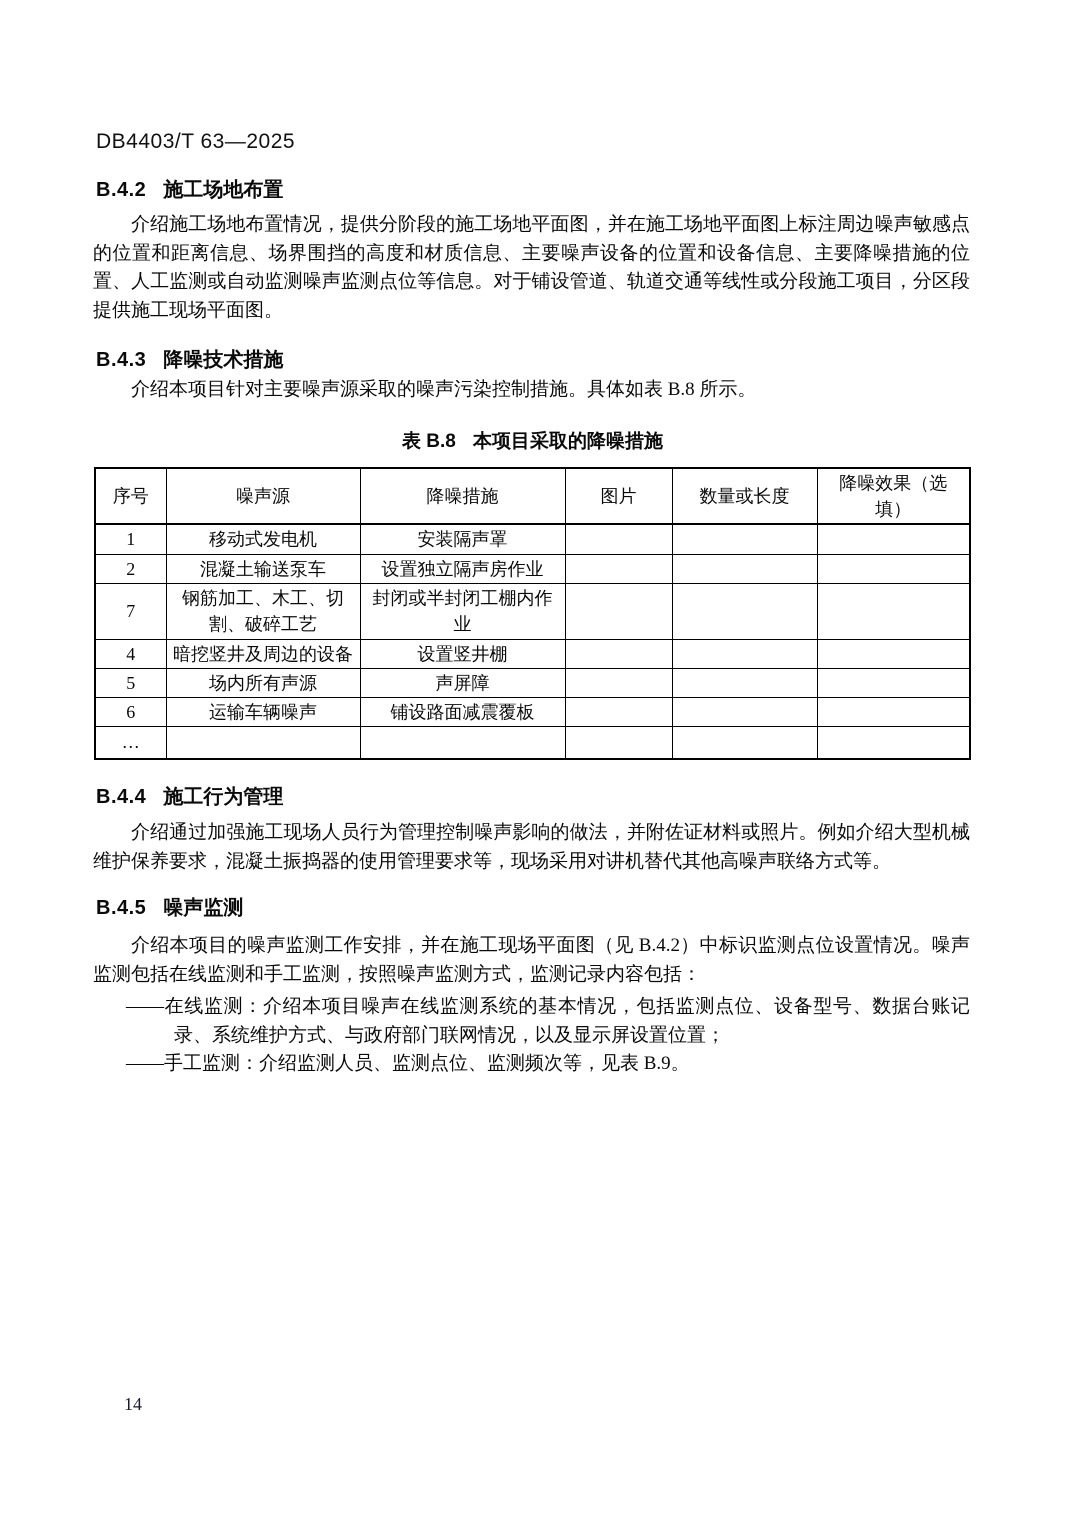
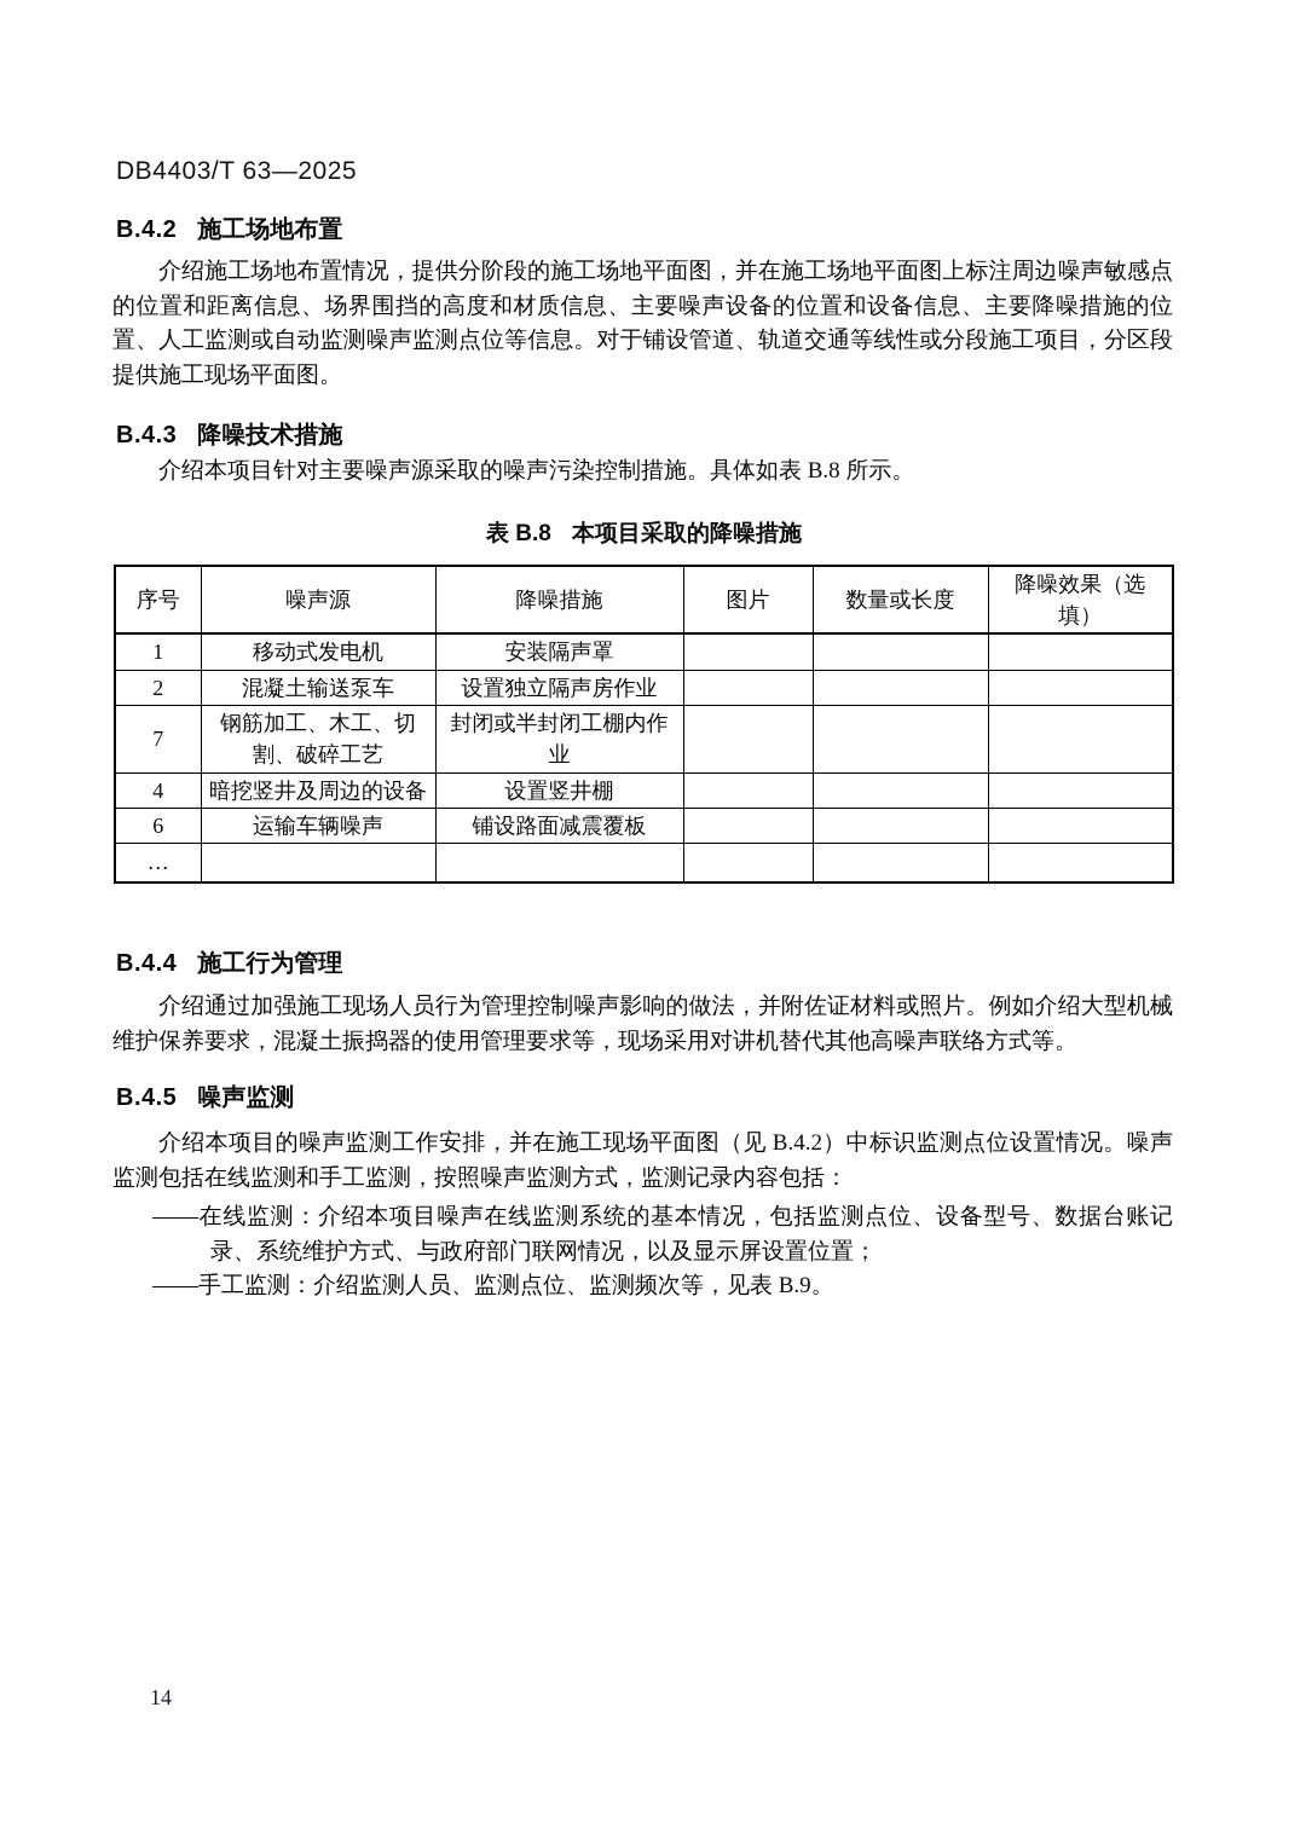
  DB4403/T 63—2025
  B.4.2 施工场地布置
  介绍施工场地布置情况，提供分阶段的施工场地平面图，并在施工场地平面图上标注周边噪声敏感点的位置和距离信息、场界围挡的高度和材质信息、主要噪声设备的位置和设备信息、主要降噪措施的位置、人工监测或自动监测噪声监测点位等信息。对于铺设管道、轨道交通等线性或分段施工项目，分区段提供施工现场平面图。
  B.4.3 降噪技术措施
  介绍本项目针对主要噪声源采取的噪声污染控制措施。具体如表 B.8 所示。
  表 B.8 本项目采取的降噪措施
  序号	噪声源	降噪措施	图片	数量或长度	降噪效果（选填）
  1	移动式发电机	安装隔声罩
  2	混凝土输送泵车	设置独立隔声房作业
  7	钢筋加工、木工、切割、破碎工艺	封闭或半封闭工棚内作业
  4	暗挖竖井及周边的设备	设置竖井棚
- 5	场内所有声源	声屏障
  6	运输车辆噪声	铺设路面减震覆板
  …
  B.4.4 施工行为管理
  介绍通过加强施工现场人员行为管理控制噪声影响的做法，并附佐证材料或照片。例如介绍大型机械维护保养要求，混凝土振捣器的使用管理要求等，现场采用对讲机替代其他高噪声联络方式等。
  B.4.5 噪声监测
  介绍本项目的噪声监测工作安排，并在施工现场平面图（见 B.4.2）中标识监测点位设置情况。噪声监测包括在线监测和手工监测，按照噪声监测方式，监测记录内容包括：
  ——在线监测：介绍本项目噪声在线监测系统的基本情况，包括监测点位、设备型号、数据台账记录、系统维护方式、与政府部门联网情况，以及显示屏设置位置；
  ——手工监测：介绍监测人员、监测点位、监测频次等，见表 B.9。
  14
